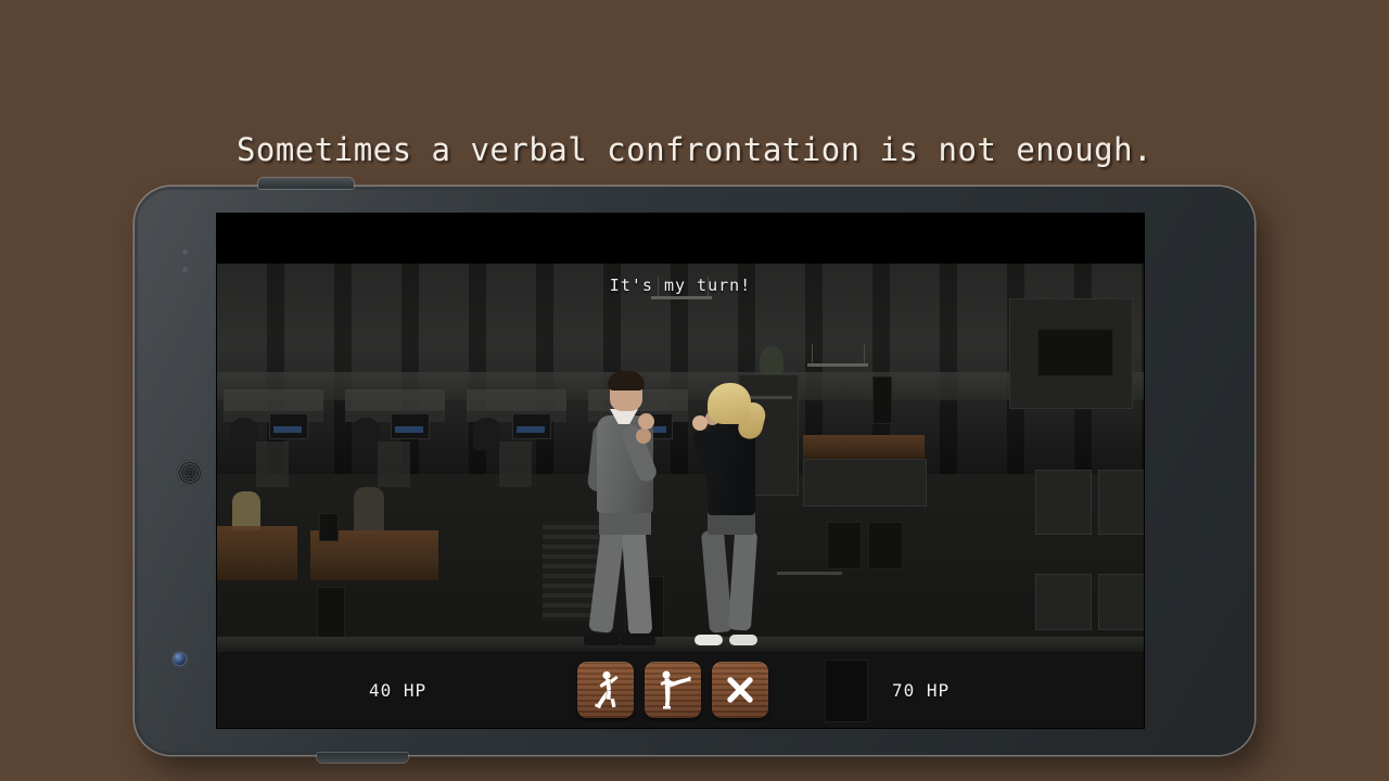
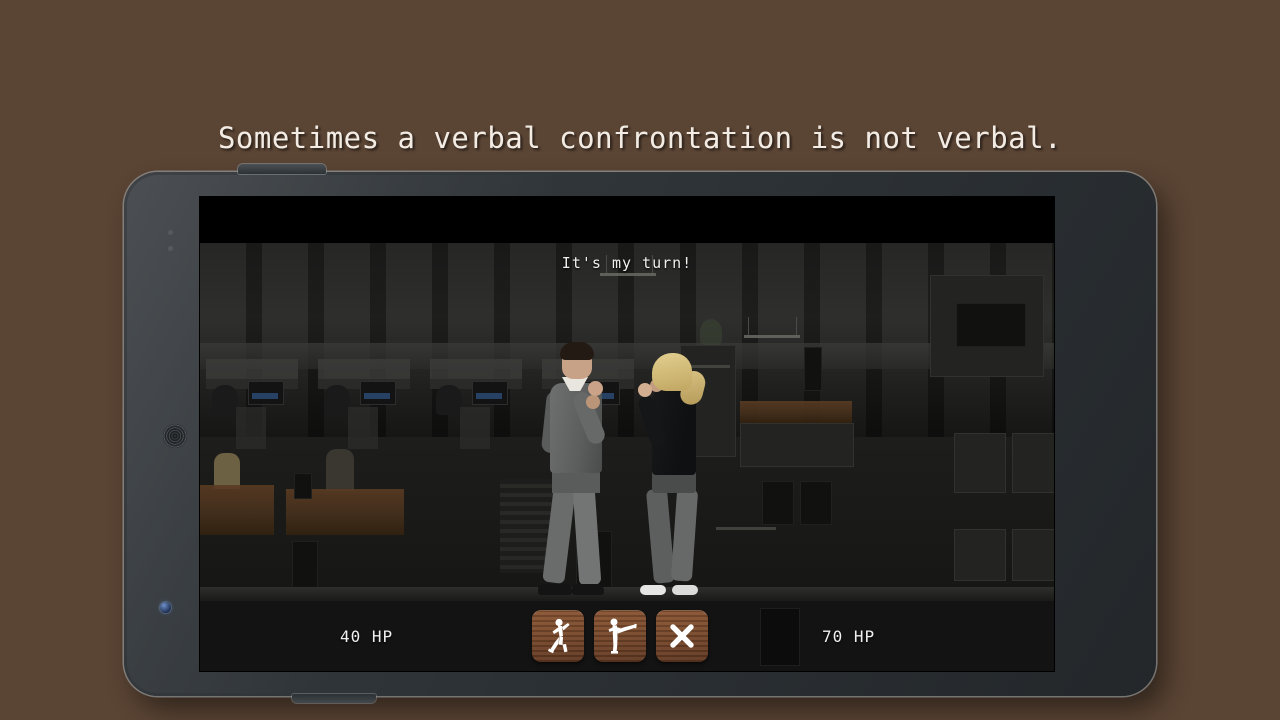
- Sometimes a verbal confrontation is not enough.
+ Sometimes a verbal confrontation is not verbal.
  It's my turn!
  40 HP
  70 HP
